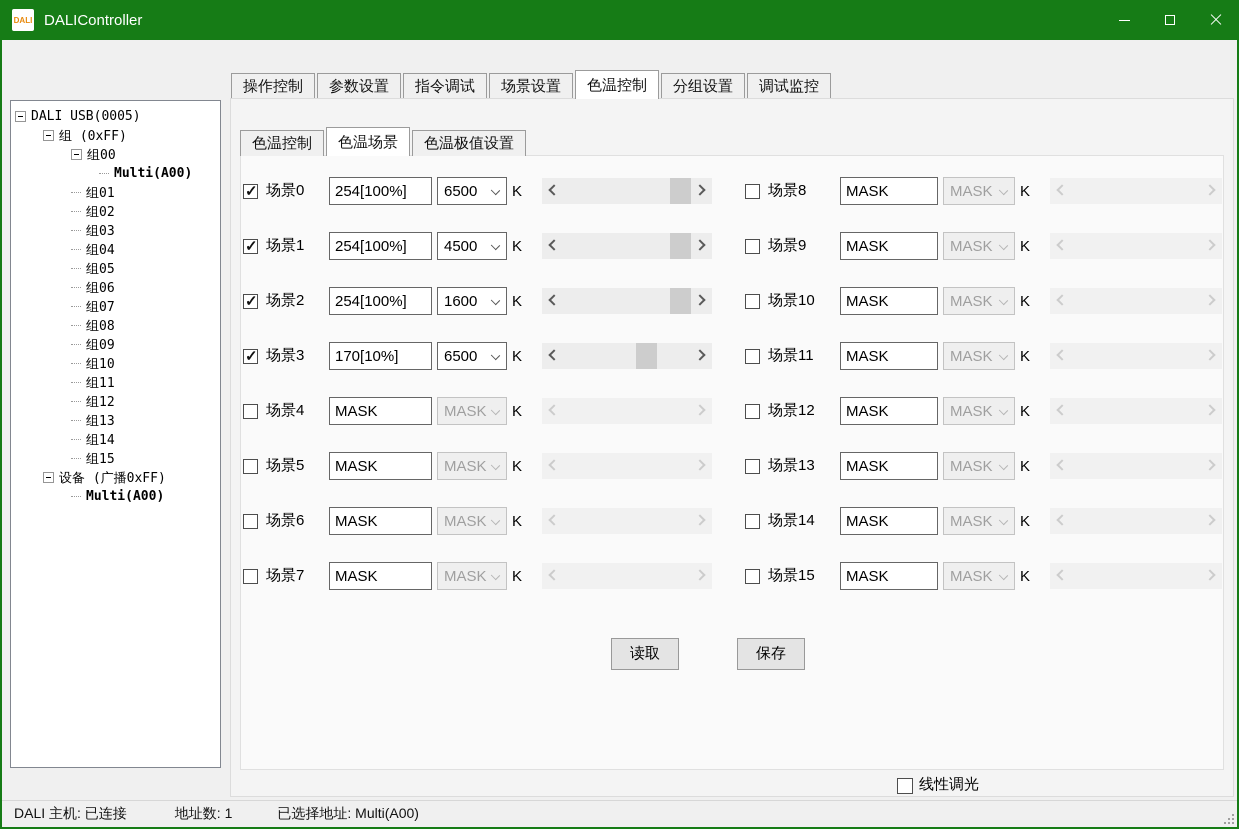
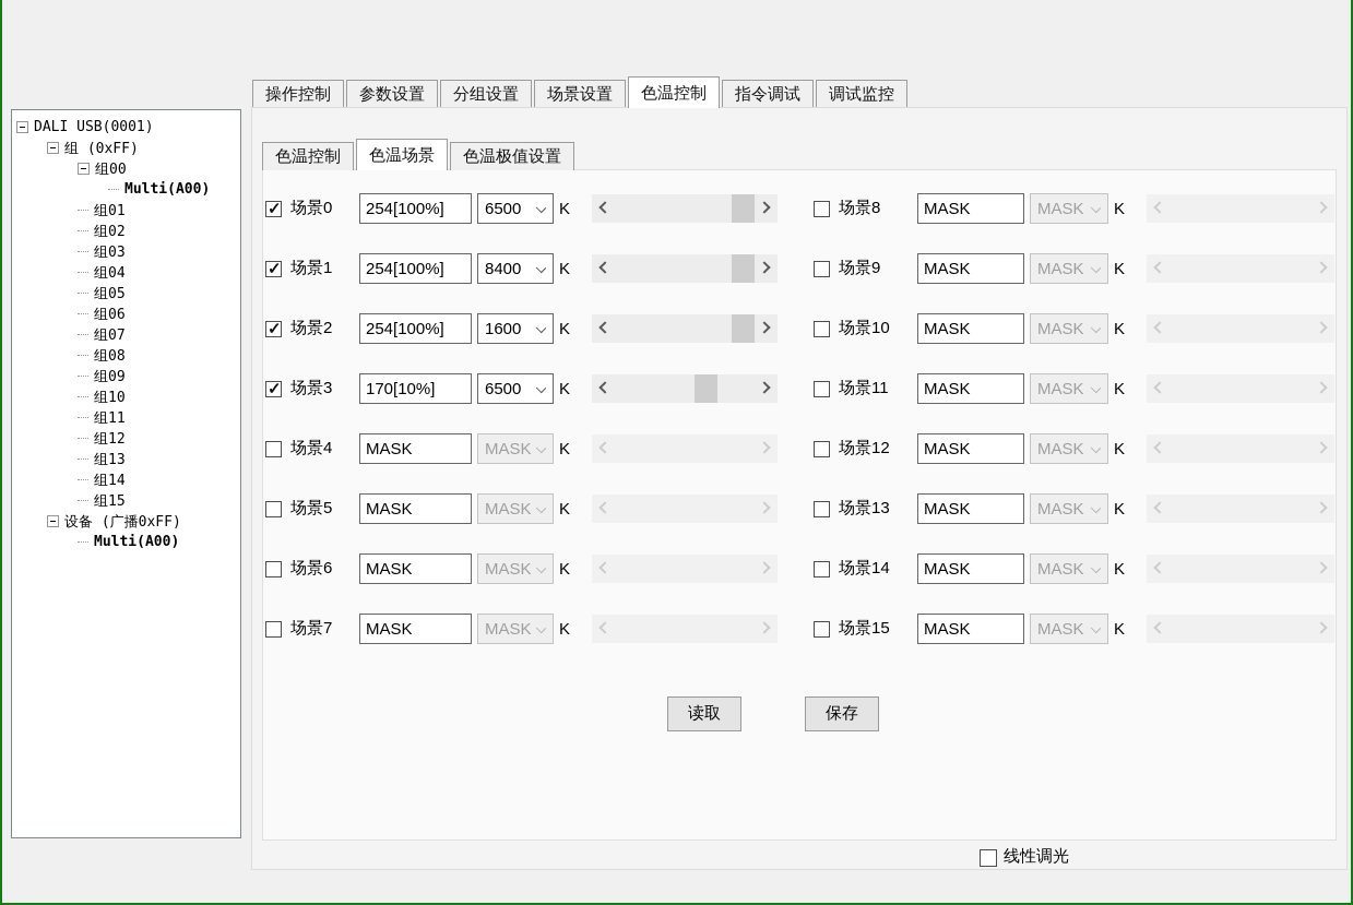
- DALI
- DALIController
- DALI USB(0005)
+ DALI USB(0001)
  组 (0xFF)
  组00
  Multi(A00)
  组01
  组02
  组03
  组04
  组05
  组06
  组07
  组08
  组09
  组10
  组11
  组12
  组13
  组14
  组15
  设备 (广播0xFF)
  Multi(A00)
  操作控制
  参数设置
- 指令调试
+ 分组设置
  场景设置
  色温控制
- 分组设置
+ 指令调试
  调试监控
  色温控制
  色温场景
  色温极值设置
  ✓
  场景0
  254[100%]
  6500
  K
  ✓
  场景1
  254[100%]
- 4500
+ 8400
  K
  ✓
  场景2
  254[100%]
  1600
  K
  ✓
  场景3
  170[10%]
  6500
  K
  场景4
  MASK
  MASK
  K
  场景5
  MASK
  MASK
  K
  场景6
  MASK
  MASK
  K
  场景7
  MASK
  MASK
  K
  场景8
  MASK
  MASK
  K
  场景9
  MASK
  MASK
  K
  场景10
  MASK
  MASK
  K
  场景11
  MASK
  MASK
  K
  场景12
  MASK
  MASK
  K
  场景13
  MASK
  MASK
  K
  场景14
  MASK
  MASK
  K
  场景15
  MASK
  MASK
  K
  读取
  保存
  线性调光
- DALI 主机: 已连接
- 地址数: 1
- 已选择地址: Multi(A00)
